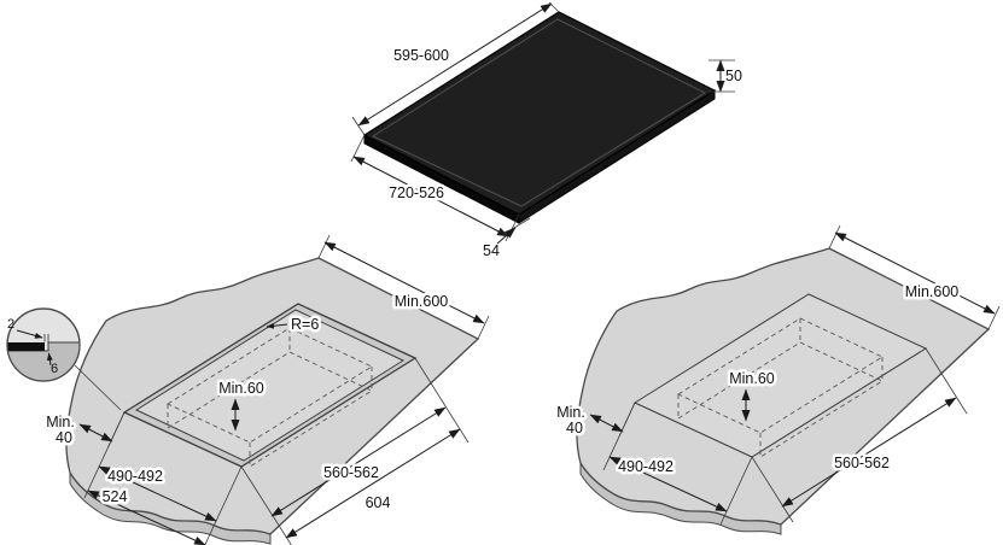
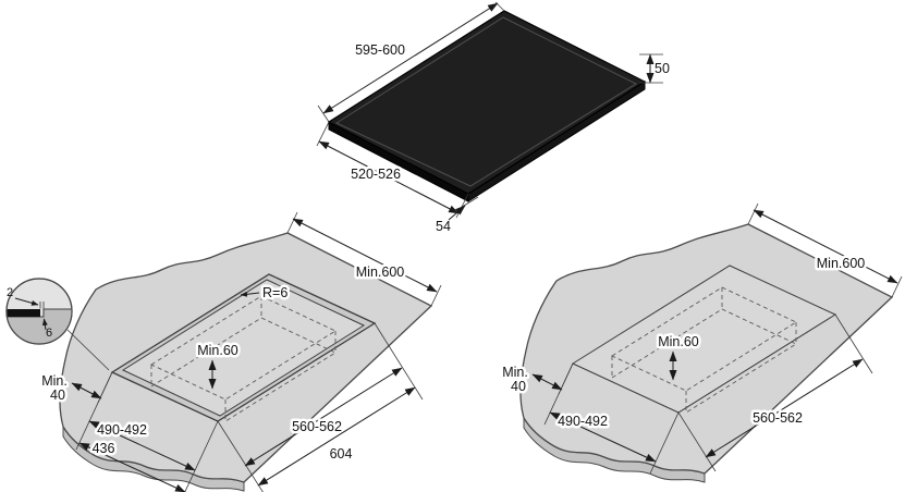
  595-600
- 720-526
+ 520-526
  50
  54
  Min.600
  R=6
  Min.60
  Min.
  40
  490-492
- 524
+ 436
  560-562
  604
  2
  6
  Min.600
  Min.60
  Min.
  40
  490-492
  560-562
